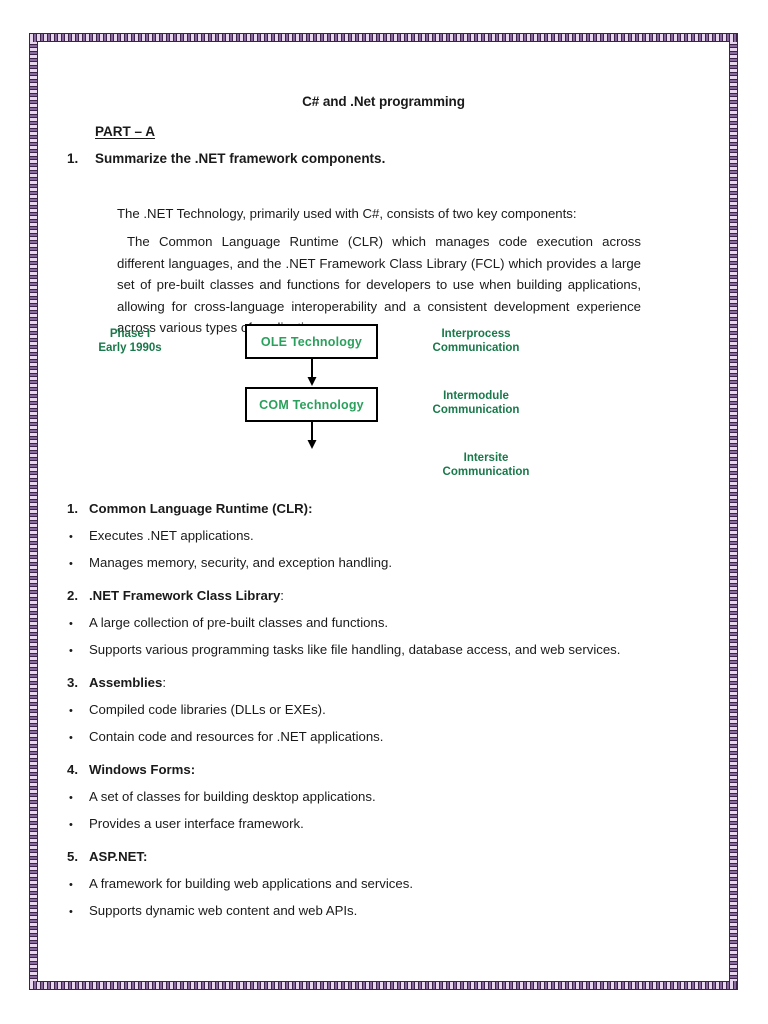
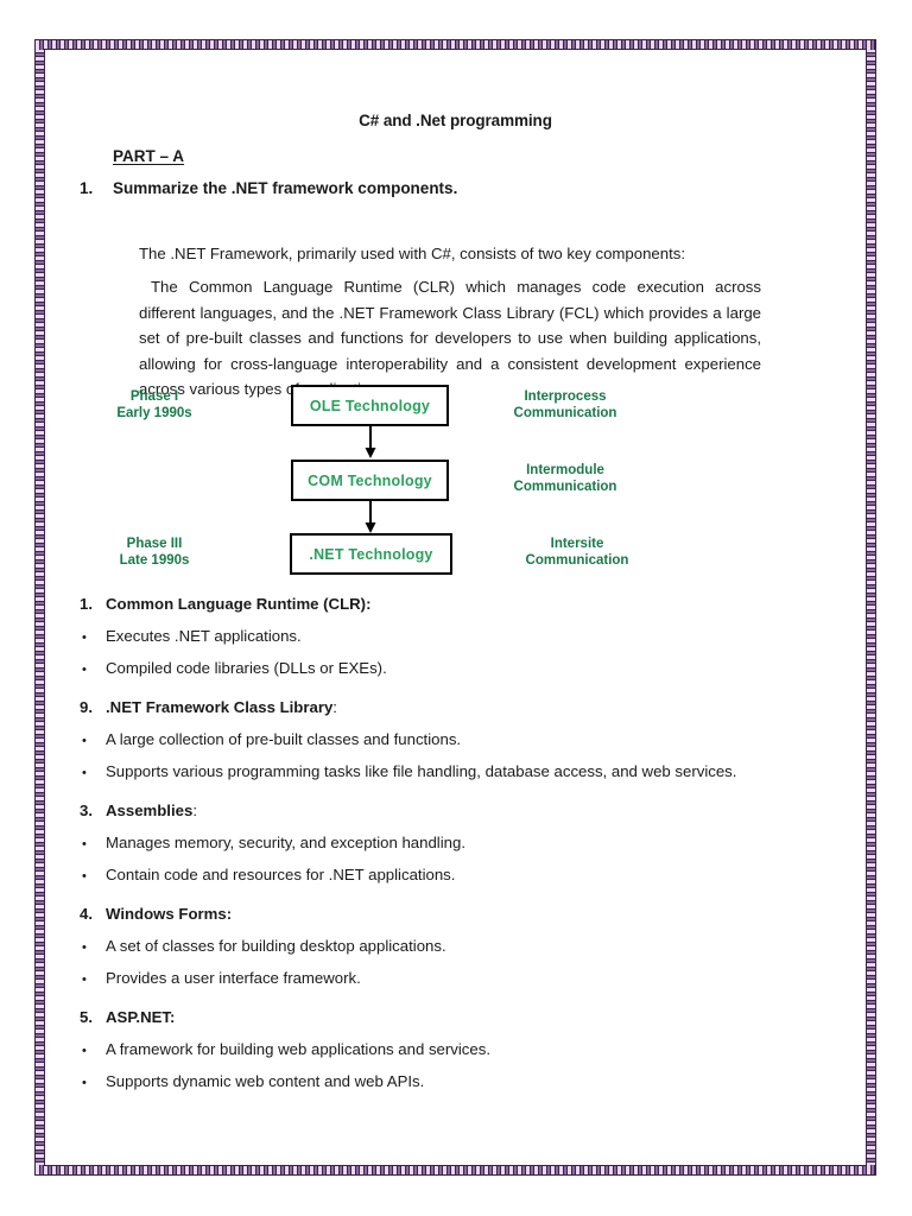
  C# and .Net programming
  PART – A
  1.
  Summarize the .NET framework components.
- The .NET Technology, primarily used with C#, consists of two key components:
+ The .NET Framework, primarily used with C#, consists of two key components:
  The Common Language Runtime (CLR) which manages code execution across different languages, and the .NET Framework Class Library (FCL) which provides a large set of pre-built classes and functions for developers to use when building applications, allowing for cross-language interoperability and a consistent development experience across various types
  Phase I
  Early 1990s
  OLE Technology
  Interprocess
  Communication
  COM Technology
  Intermodule
  Communication
+ Phase III
+ Late 1990s
+ .NET Technology
  Intersite
  Communication
  1.
  Common Language Runtime (CLR):
  •
  Executes .NET applications.
  •
- Manages memory, security, and exception handling.
+ Compiled code libraries (DLLs or EXEs).
- 2.
+ 9.
  .NET Framework Class Library:
  •
  A large collection of pre-built classes and functions.
  •
  Supports various programming tasks like file handling, database access, and web services.
  3.
  Assemblies:
  •
- Compiled code libraries (DLLs or EXEs).
+ Manages memory, security, and exception handling.
  •
  Contain code and resources for .NET applications.
  4.
  Windows Forms:
  •
  A set of classes for building desktop applications.
  •
  Provides a user interface framework.
  5.
  ASP.NET:
  •
  A framework for building web applications and services.
  •
  Supports dynamic web content and web APIs.
